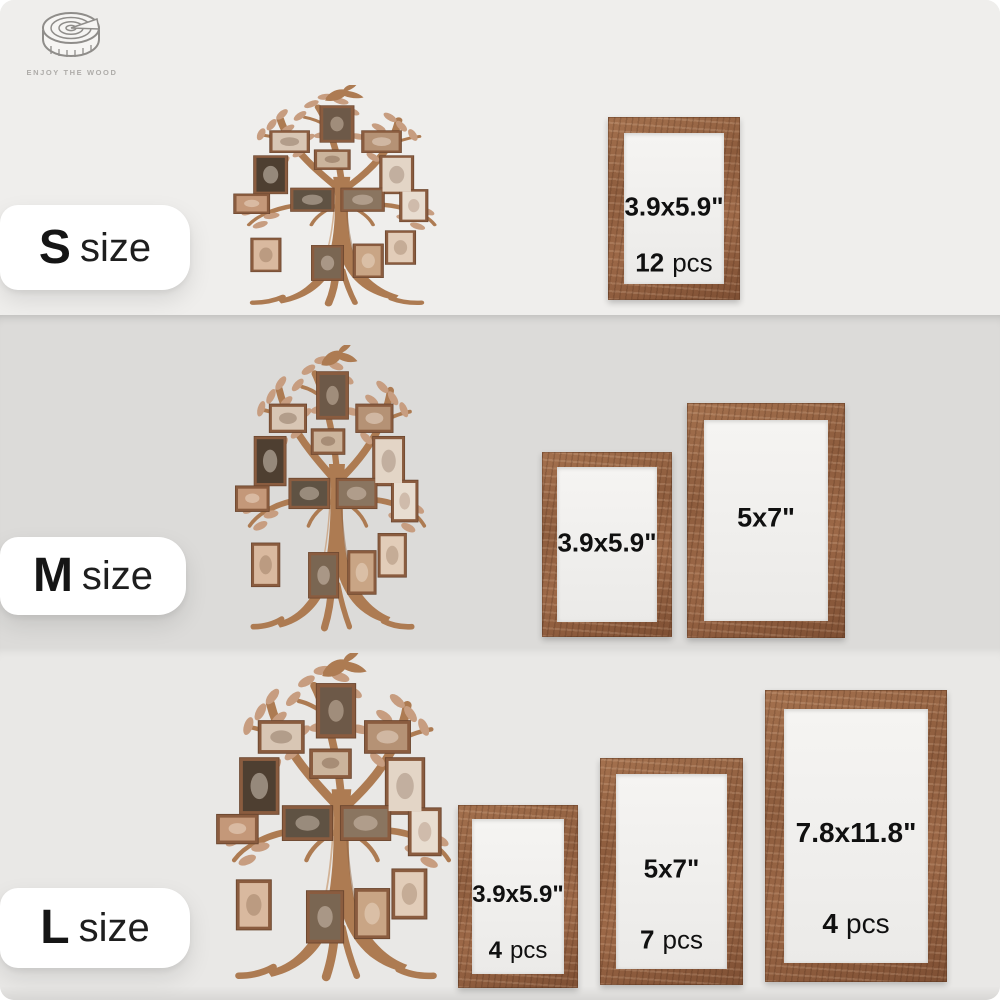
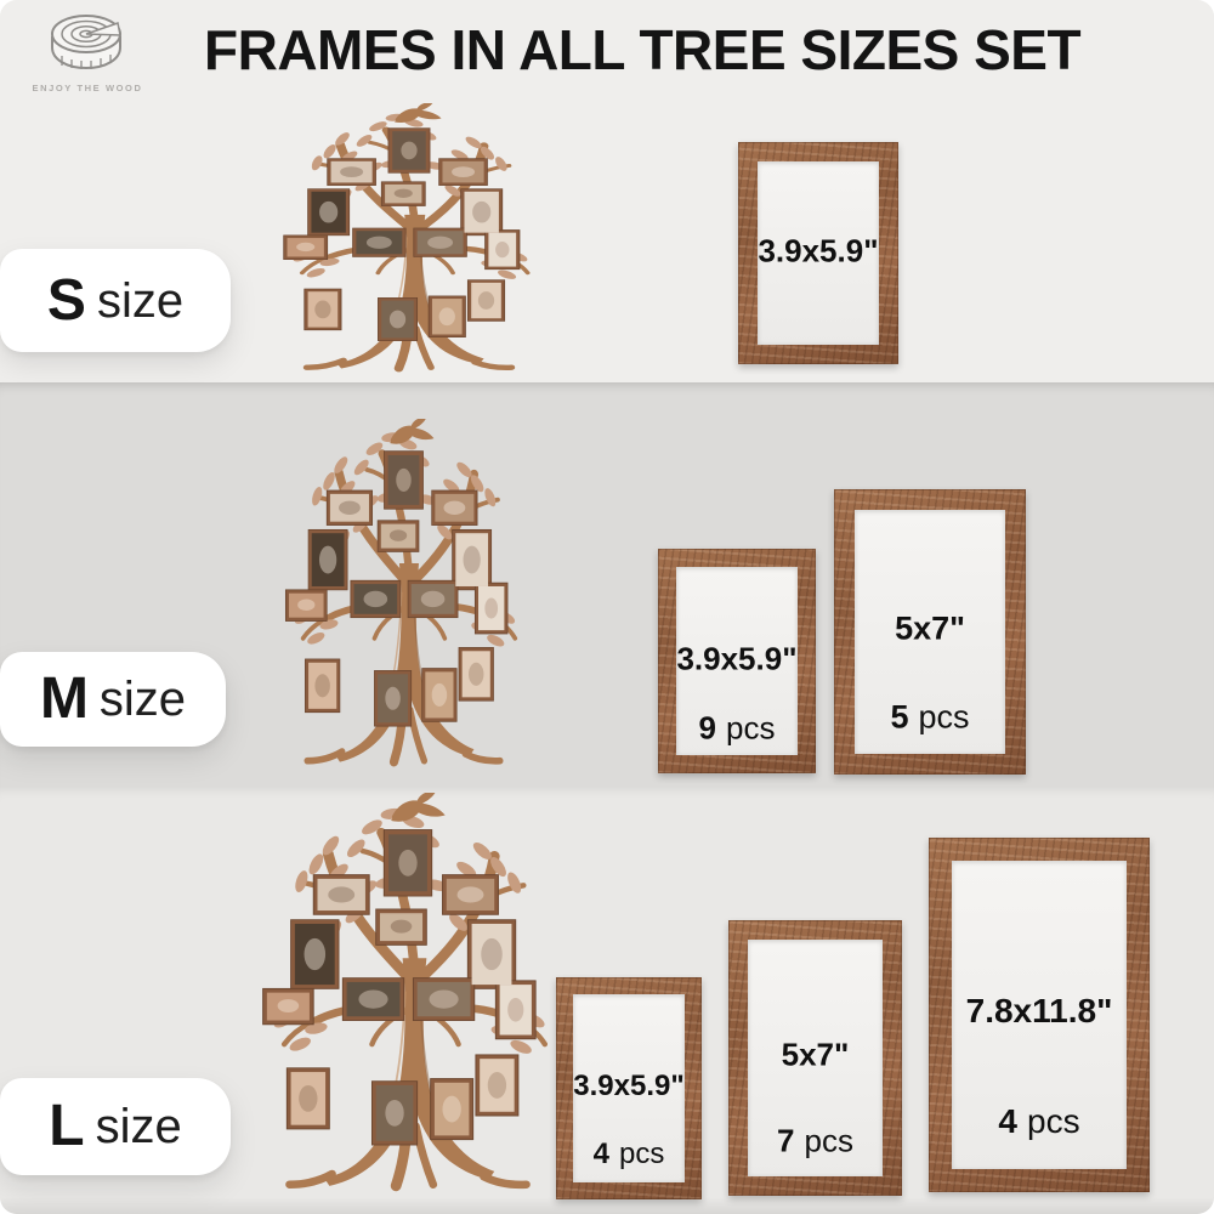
  ENJOY THE WOOD
+ FRAMES IN ALL TREE SIZES SET
  S
  size
  3.9x5.9"
- 12 pcs
  M
  size
  3.9x5.9"
+ 9 pcs
  5x7"
+ 5 pcs
  L
  size
  3.9x5.9"
  4 pcs
  5x7"
  7 pcs
  7.8x11.8"
  4 pcs
